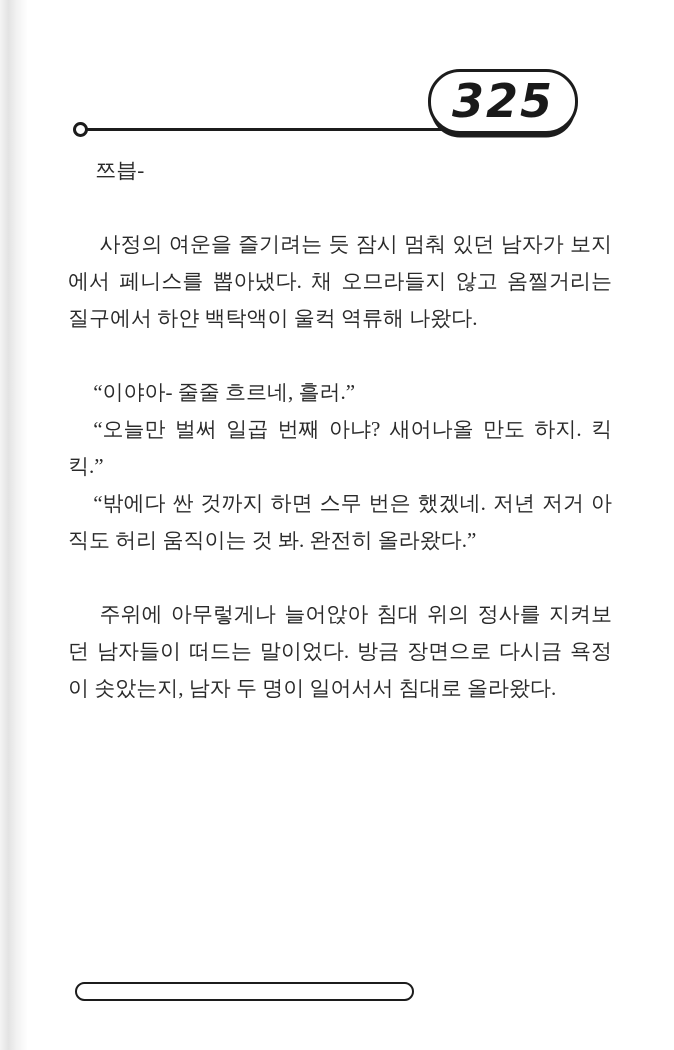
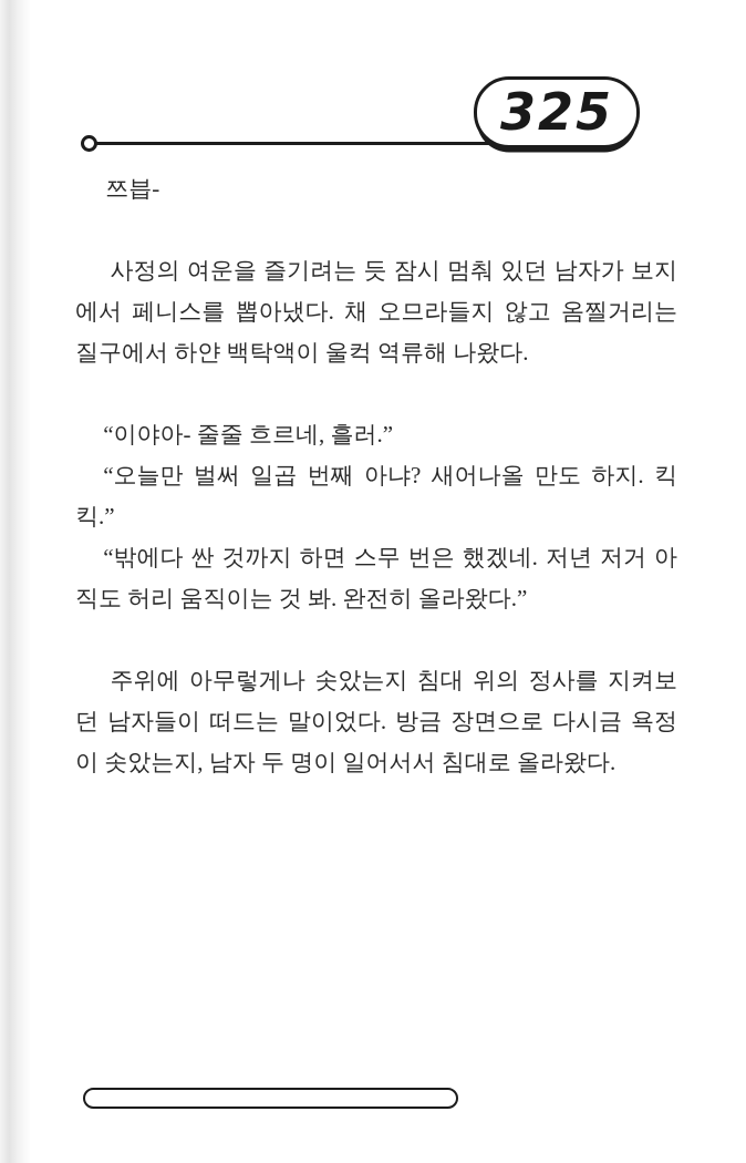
  325
  쯔븝-
  사정의 여운을 즐기려는 듯 잠시 멈춰 있던 남자가 보지에서 페니스를 뽑아냈다. 채 오므라들지 않고 옴찔거리는 질구에서 하얀 백탁액이 울컥 역류해 나왔다.
  “이야아- 줄줄 흐르네, 흘러.”
  “오늘만 벌써 일곱 번째 아냐? 새어나올 만도 하지. 킥킥.”
  “밖에다 싼 것까지 하면 스무 번은 했겠네. 저년 저거 아직도 허리 움직이는 것 봐. 완전히 올라왔다.”
- 주위에 아무렇게나 늘어앉아 침대 위의 정사를 지켜보던 남자들이 떠드는 말이었다. 방금 장면으로 다시금 욕정이 솟았는지, 남자 두 명이 일어서서 침대로 올라왔다.
+ 주위에 아무렇게나 솟았는지 침대 위의 정사를 지켜보던 남자들이 떠드는 말이었다. 방금 장면으로 다시금 욕정이 솟았는지, 남자 두 명이 일어서서 침대로 올라왔다.
